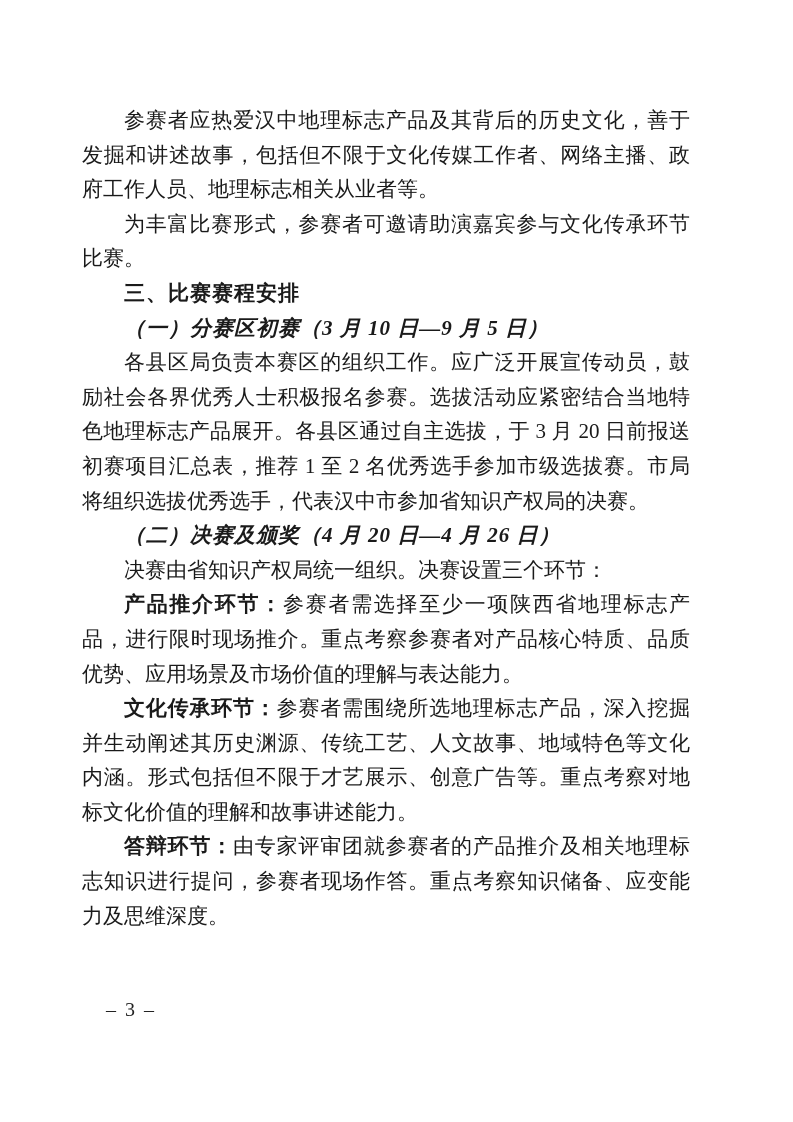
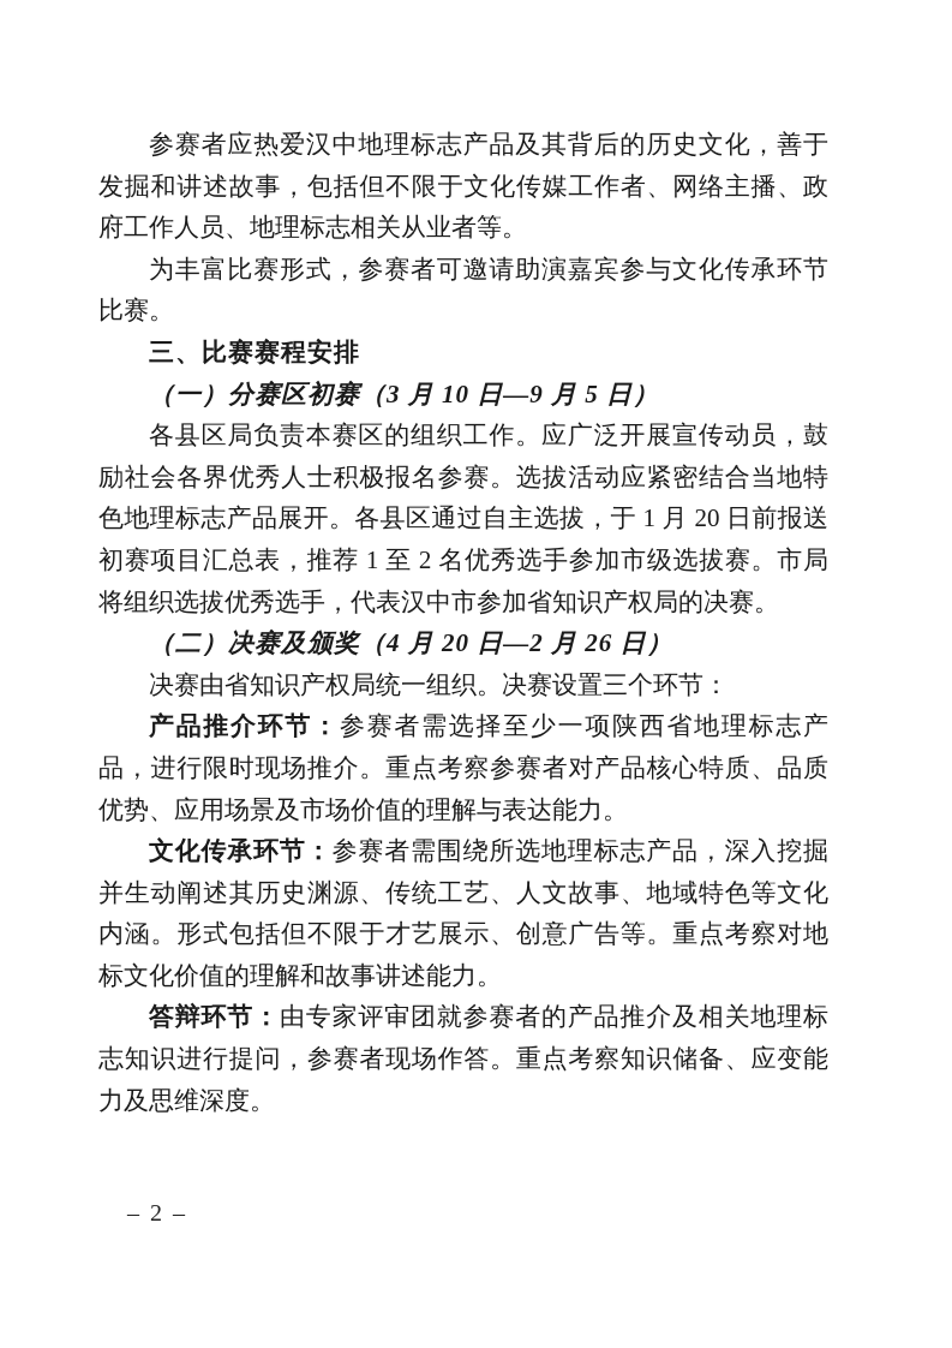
  参赛者应热爱汉中地理标志产品及其背后的历史文化，善于发掘和讲述故事，包括但不限于文化传媒工作者、网络主播、政府工作人员、地理标志相关从业者等。
  为丰富比赛形式，参赛者可邀请助演嘉宾参与文化传承环节比赛。
  三、比赛赛程安排
  （一）分赛区初赛（3 月 10 日—9 月 5 日）
- 各县区局负责本赛区的组织工作。应广泛开展宣传动员，鼓励社会各界优秀人士积极报名参赛。选拔活动应紧密结合当地特色地理标志产品展开。各县区通过自主选拔，于 3 月 20 日前报送初赛项目汇总表，推荐 1 至 2 名优秀选手参加市级选拔赛。市局将组织选拔优秀选手，代表汉中市参加省知识产权局的决赛。
+ 各县区局负责本赛区的组织工作。应广泛开展宣传动员，鼓励社会各界优秀人士积极报名参赛。选拔活动应紧密结合当地特色地理标志产品展开。各县区通过自主选拔，于 1 月 20 日前报送初赛项目汇总表，推荐 1 至 2 名优秀选手参加市级选拔赛。市局将组织选拔优秀选手，代表汉中市参加省知识产权局的决赛。
- （二）决赛及颁奖（4 月 20 日—4 月 26 日）
+ （二）决赛及颁奖（4 月 20 日—2 月 26 日）
  决赛由省知识产权局统一组织。决赛设置三个环节：
  产品推介环节：参赛者需选择至少一项陕西省地理标志产品，进行限时现场推介。重点考察参赛者对产品核心特质、品质优势、应用场景及市场价值的理解与表达能力。
  文化传承环节：参赛者需围绕所选地理标志产品，深入挖掘并生动阐述其历史渊源、传统工艺、人文故事、地域特色等文化内涵。形式包括但不限于才艺展示、创意广告等。重点考察对地标文化价值的理解和故事讲述能力。
  答辩环节：由专家评审团就参赛者的产品推介及相关地理标志知识进行提问，参赛者现场作答。重点考察知识储备、应变能力及思维深度。
- – 3 –
+ – 2 –
